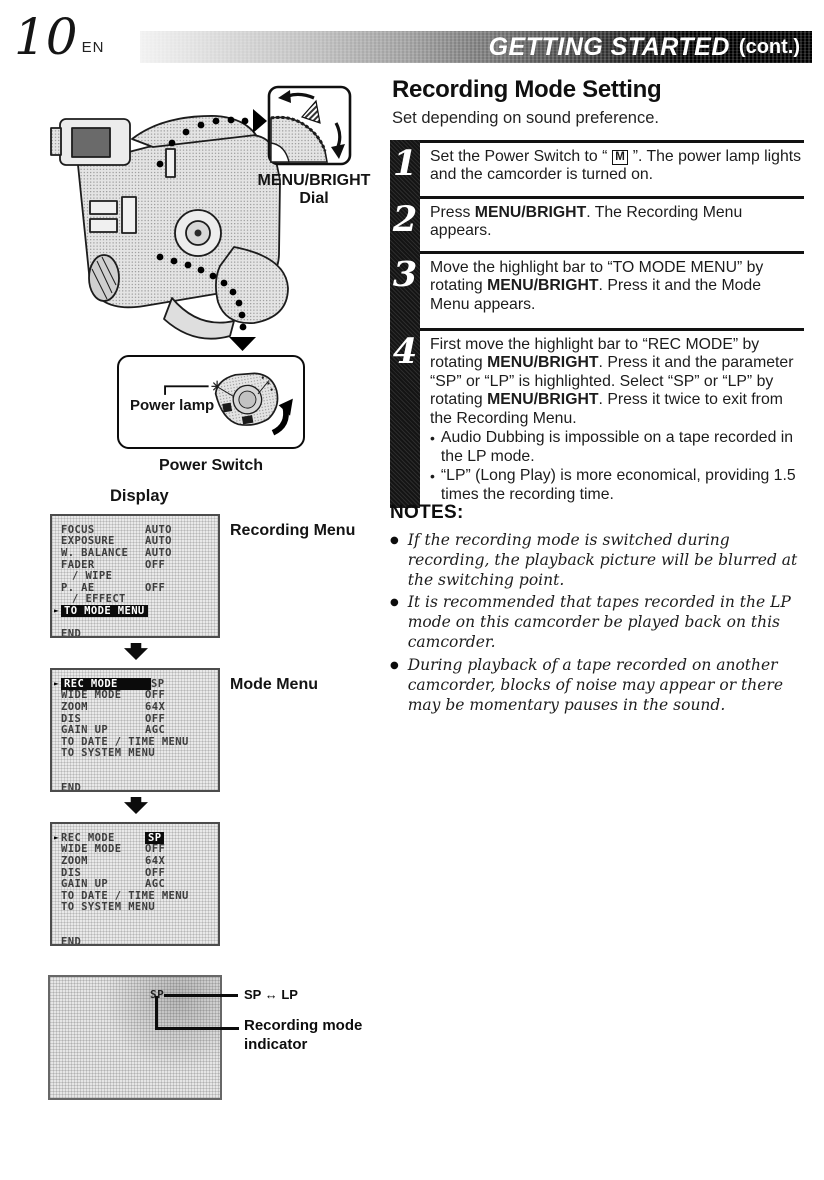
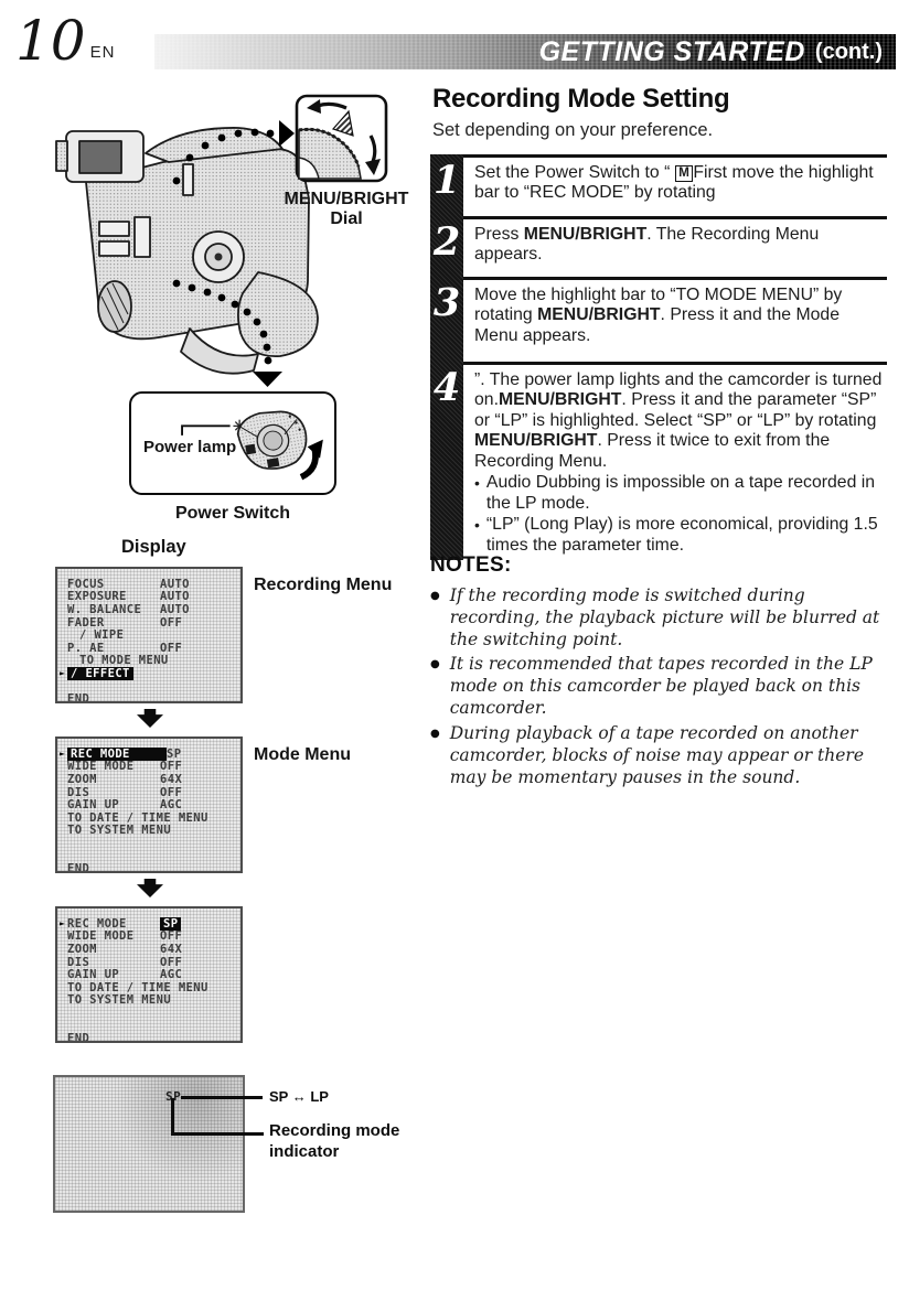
  10
  EN
  GETTING STARTED
  (cont.)
  MENU/BRIGHT
  Dial
  Power lamp
  Power Switch
  Display
  FOCUS
  AUTO
  EXPOSURE
  AUTO
  W. BALANCE
  AUTO
  FADER
  OFF
  / WIPE
  P. AE
  OFF
- / EFFECT
+ TO MODE MENU
  ►
- TO MODE MENU
+ / EFFECT
  END
  Recording Menu
  ►
  REC MODE
  SP
  WIDE MODE
  OFF
  ZOOM
  64X
  DIS
  OFF
  GAIN UP
  AGC
  TO DATE / TIME MENU
  TO SYSTEM MENU
  END
  Mode Menu
  ►
  REC MODE
  SP
  WIDE MODE
  OFF
  ZOOM
  64X
  DIS
  OFF
  GAIN UP
  AGC
  TO DATE / TIME MENU
  TO SYSTEM MENU
  END
  SP
  SP ↔ LP
  Recording mode indicator
  Recording Mode Setting
- Set depending on sound preference.
+ Set depending on your preference.
  1
- Set the Power Switch to “ M ”. The power lamp lights and the camcorder is turned on.
+ Set the Power Switch to “ M First move the highlight bar to “REC MODE” by rotating
  2
  Press MENU/BRIGHT. The Recording Menu appears.
  3
  Move the highlight bar to “TO MODE MENU” by rotating MENU/BRIGHT. Press it and the Mode Menu appears.
  4
- First move the highlight bar to “REC MODE” by rotating MENU/BRIGHT. Press it and the parameter “SP” or “LP” is highlighted. Select “SP” or “LP” by rotating MENU/BRIGHT. Press it twice to exit from the Recording Menu.
+ ”. The power lamp lights and the camcorder is turned on.MENU/BRIGHT. Press it and the parameter “SP” or “LP” is highlighted. Select “SP” or “LP” by rotating MENU/BRIGHT. Press it twice to exit from the Recording Menu.
  •
  Audio Dubbing is impossible on a tape recorded in the LP mode.
  •
- “LP” (Long Play) is more economical, providing 1.5 times the recording time.
+ “LP” (Long Play) is more economical, providing 1.5 times the parameter time.
  NOTES:
  ●
  If the recording mode is switched during recording, the playback picture will be blurred at the switching point.
  ●
  It is recommended that tapes recorded in the LP mode on this camcorder be played back on this camcorder.
  ●
  During playback of a tape recorded on another camcorder, blocks of noise may appear or there may be momentary pauses in the sound.
